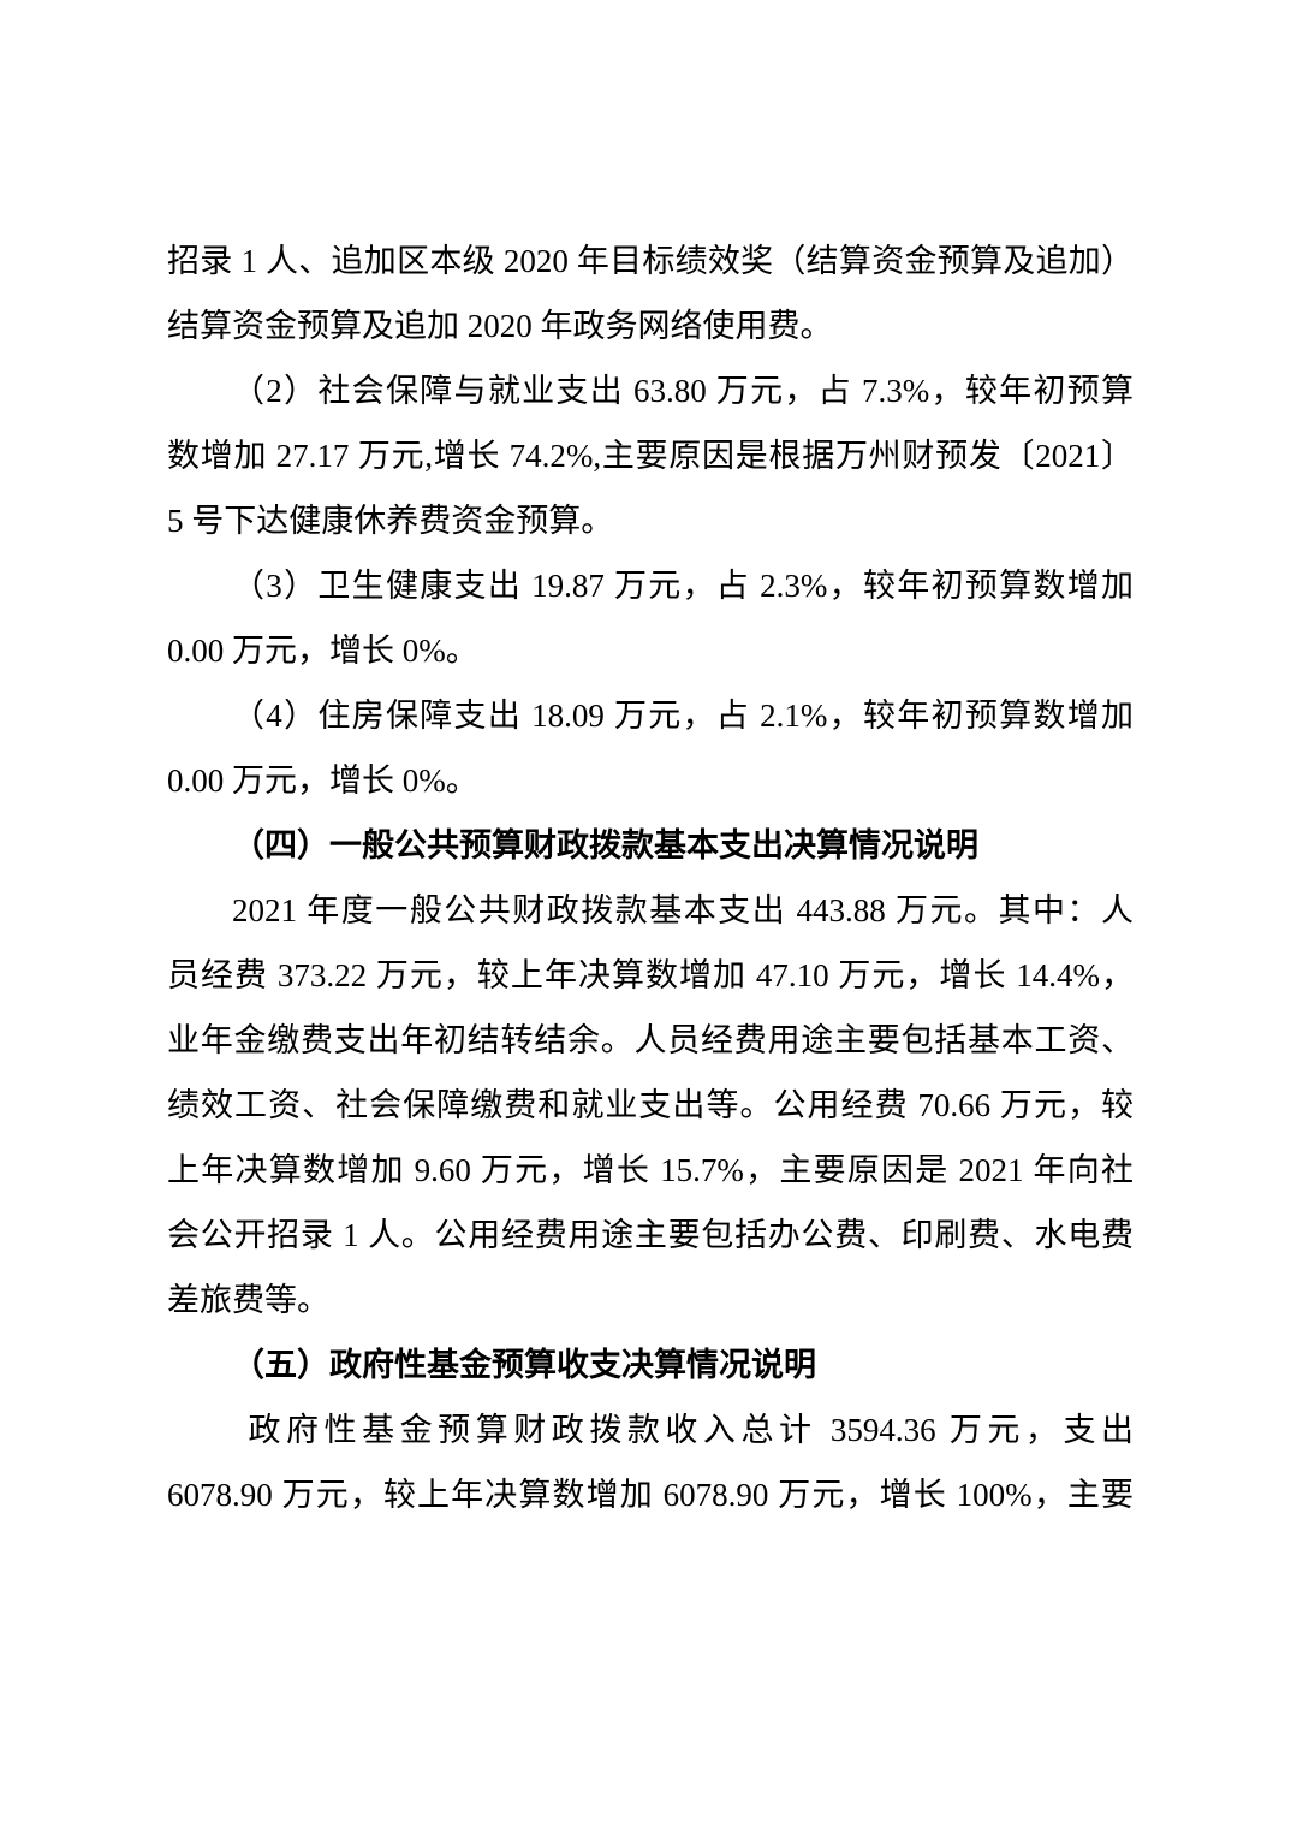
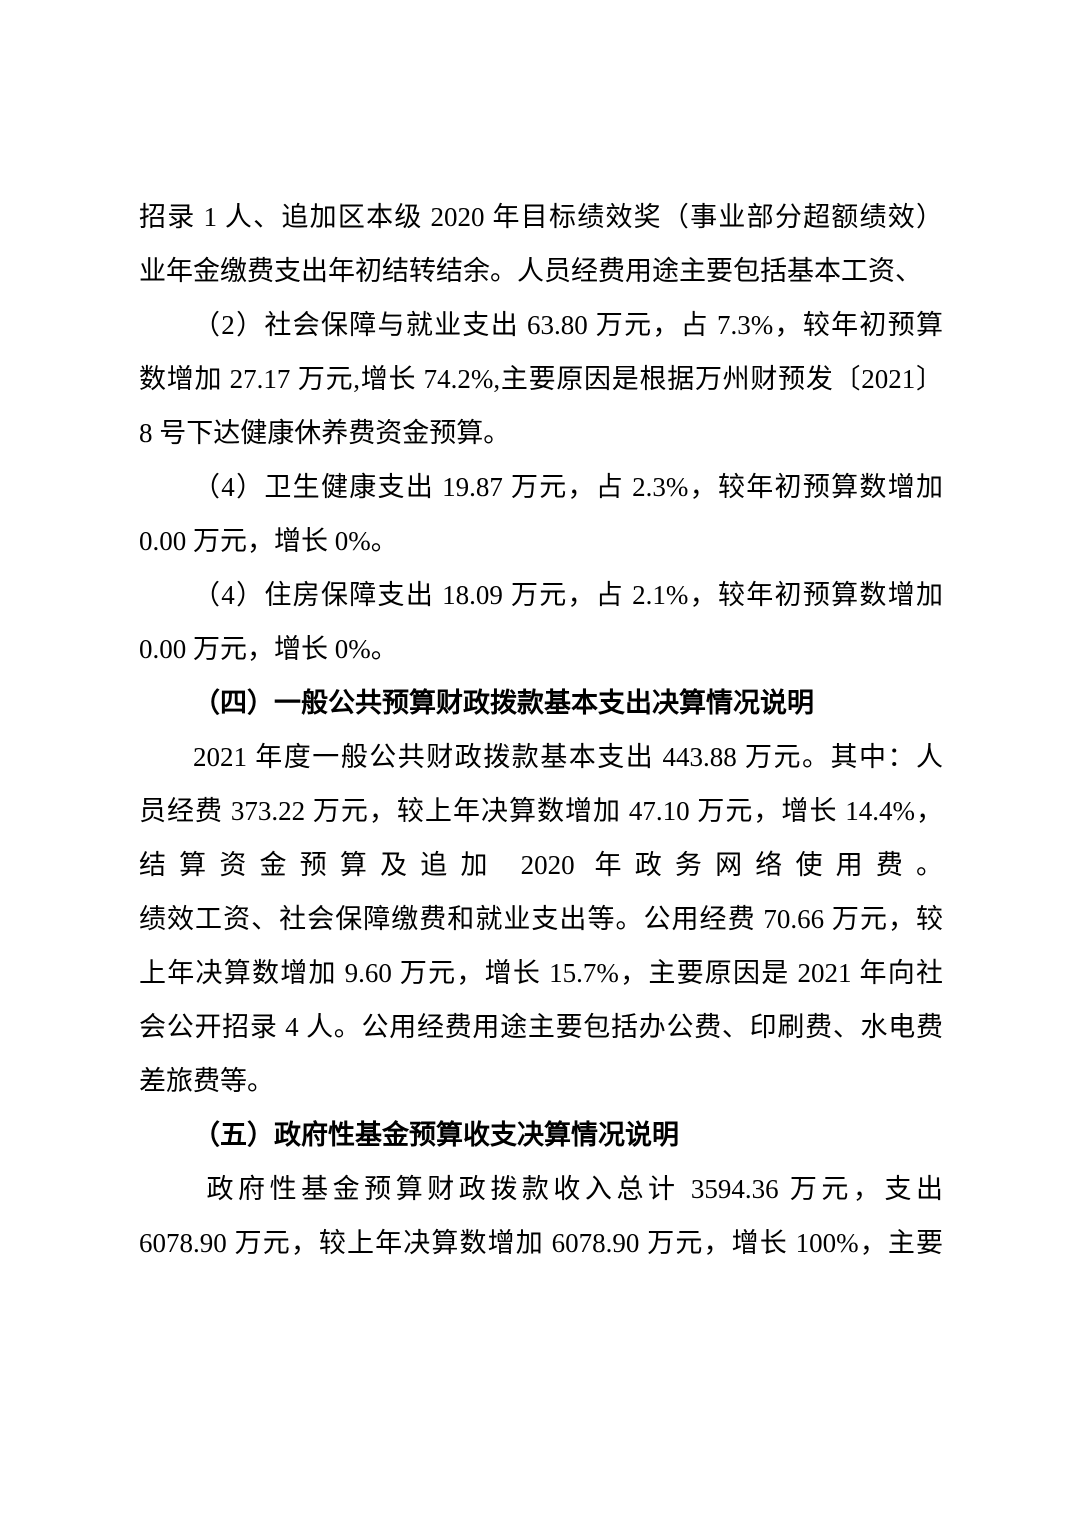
- 招录 1 人、追加区本级 2020 年目标绩效奖（结算资金预算及追加）
+ 招录 1 人、追加区本级 2020 年目标绩效奖（事业部分超额绩效）
- 结算资金预算及追加 2020 年政务网络使用费。
+ 业年金缴费支出年初结转结余。人员经费用途主要包括基本工资、
  （2）社会保障与就业支出 63.80 万元，占 7.3%，较年初预算
  数增加 27.17 万元,增长 74.2%,主要原因是根据万州财预发〔2021〕
- 5 号下达健康休养费资金预算。
+ 8 号下达健康休养费资金预算。
- （3）卫生健康支出 19.87 万元，占 2.3%，较年初预算数增加
+ （4）卫生健康支出 19.87 万元，占 2.3%，较年初预算数增加
  0.00 万元，增长 0%。
  （4）住房保障支出 18.09 万元，占 2.1%，较年初预算数增加
  0.00 万元，增长 0%。
  （四）一般公共预算财政拨款基本支出决算情况说明
  2021 年度一般公共财政拨款基本支出 443.88 万元。其中：人
  员经费 373.22 万元，较上年决算数增加 47.10 万元，增长 14.4%，
- 业年金缴费支出年初结转结余。人员经费用途主要包括基本工资、
+ 结算资金预算及追加 2020 年政务网络使用费。
  绩效工资、社会保障缴费和就业支出等。公用经费 70.66 万元，较
  上年决算数增加 9.60 万元，增长 15.7%，主要原因是 2021 年向社
- 会公开招录 1 人。公用经费用途主要包括办公费、印刷费、水电费
+ 会公开招录 4 人。公用经费用途主要包括办公费、印刷费、水电费
  差旅费等。
  （五）政府性基金预算收支决算情况说明
  政府性基金预算财政拨款收入总计 3594.36 万元，支出
  6078.90 万元，较上年决算数增加 6078.90 万元，增长 100%，主要
